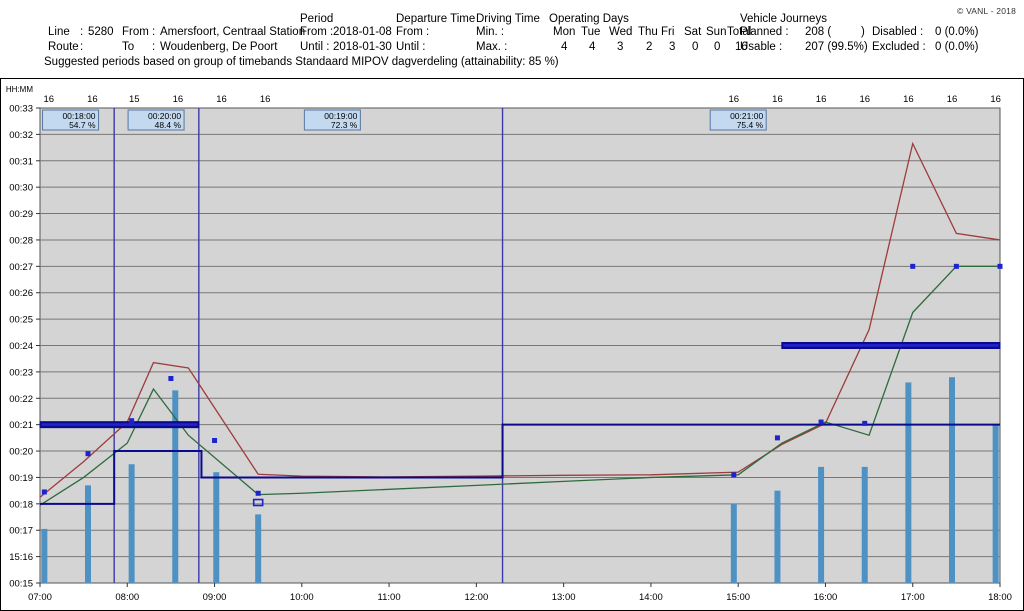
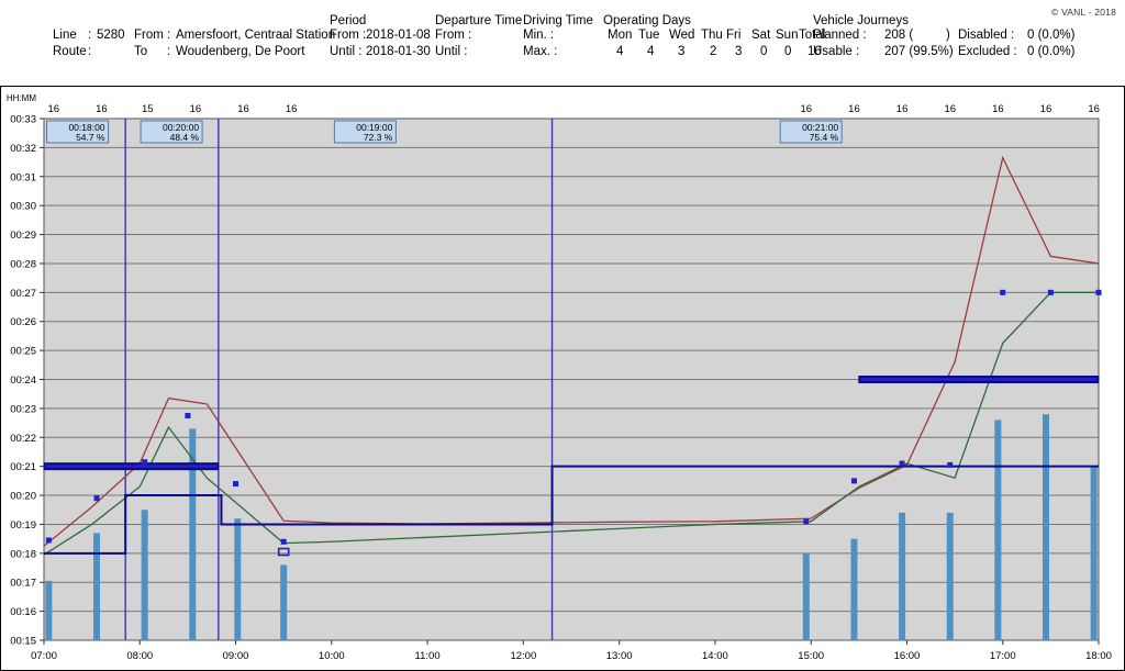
  © VANL - 2018
  Line
  :
  5280
  Route
  :
  From
  :
  Amersfoort, Centraal Station
  To
  :
  Woudenberg, De Poort
  Period
  From :
  2018-01-08
  Until :
  2018-01-30
  Departure Time
  From :
  Until :
  Driving Time
  Min. :
  Max. :
  Operating Days
  Mon
  Tue
  Wed
  Thu
  Fri
  Sat
  Sun
  Total
  4
  4
  3
  2
  3
  0
  0
  16
  Vehicle Journeys
  Planned :
  208 (
  )
  Usable :
  207 (99.5%)
  Disabled :
  0 (0.0%)
  Excluded :
  0 (0.0%)
- Suggested periods based on group of timebands Standaard MIPOV dagverdeling (attainability: 85 %)
  00:33
  00:32
  00:31
  00:30
  00:29
  00:28
  00:27
  00:26
  00:25
  00:24
  00:23
  00:22
  00:21
  00:20
  00:19
  00:18
  00:17
- 15:16
+ 00:16
  00:15
  HH:MM
  07:00
  08:00
  09:00
  10:00
  11:00
  12:00
  13:00
  14:00
  15:00
  16:00
  17:00
  18:00
  16
  16
  15
  16
  16
  16
  16
  16
  16
  16
  16
  16
  16
  00:18:00
  54.7 %
  00:20:00
  48.4 %
  00:19:00
  72.3 %
  00:21:00
  75.4 %
